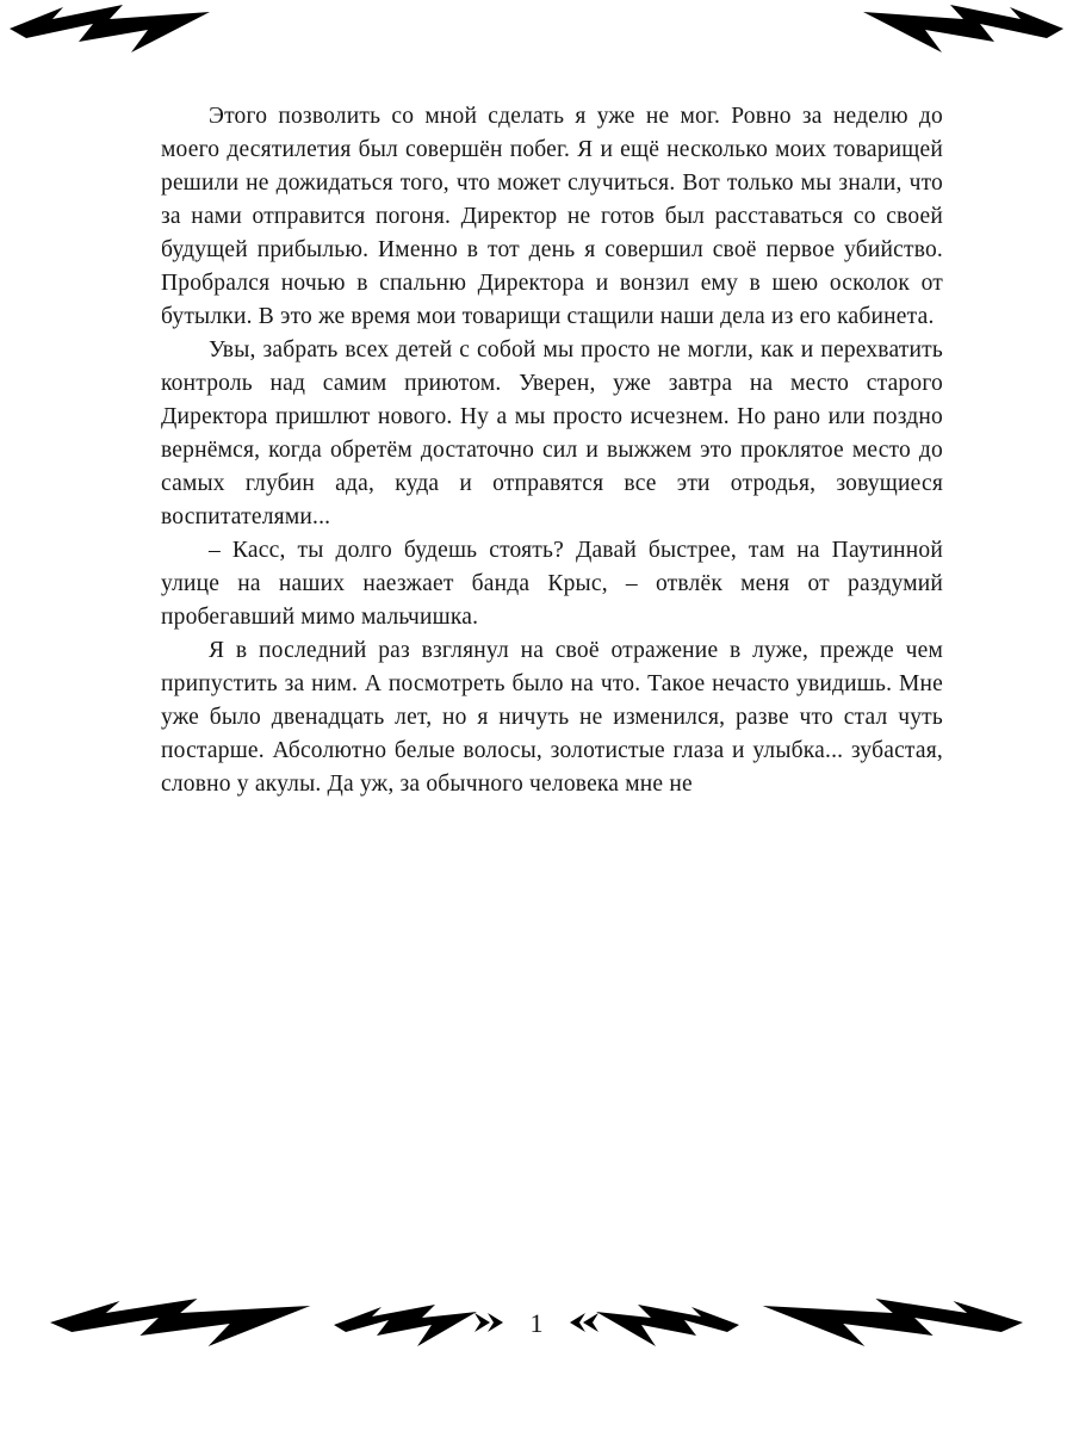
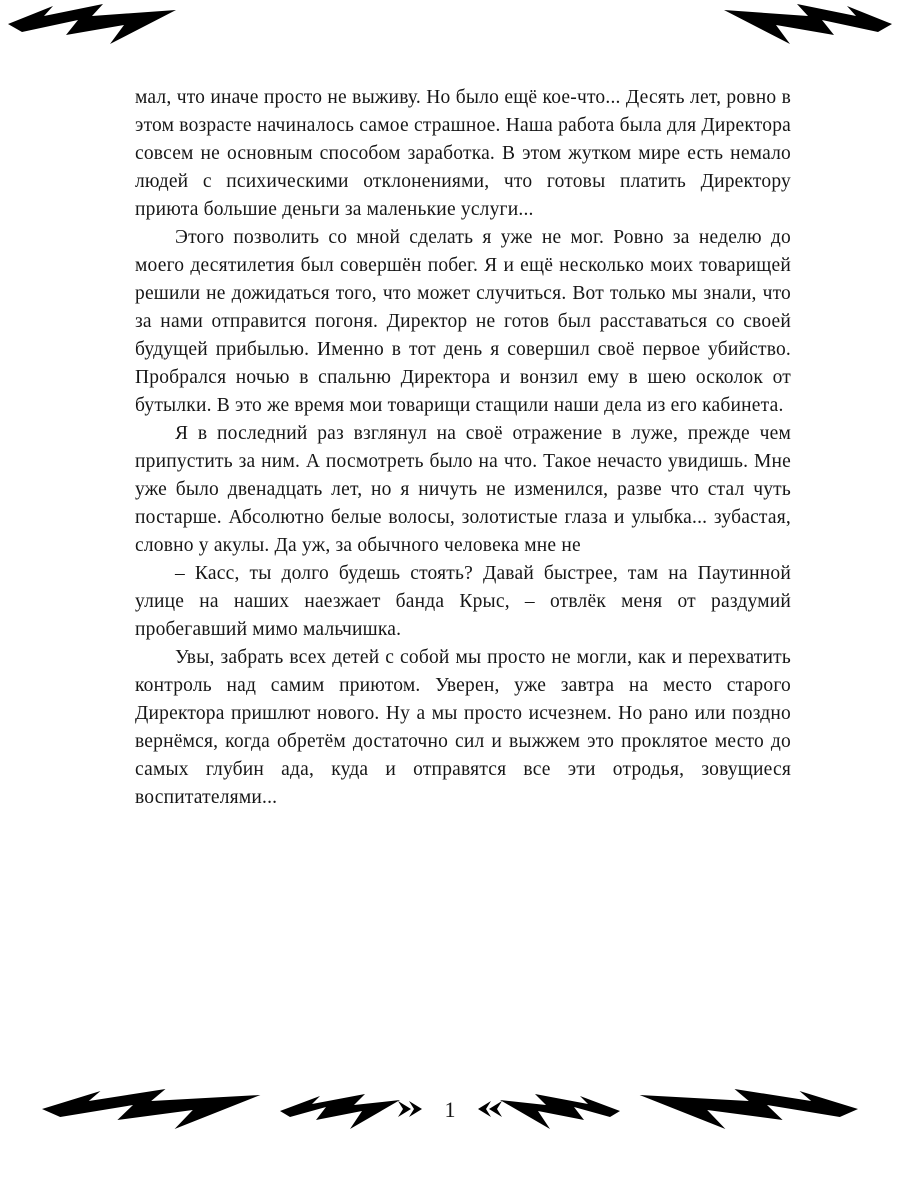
+ мал, что иначе просто не выживу. Но было ещё кое-что... Десять лет, ровно в этом возрасте начиналось самое страшное. Наша работа была для Директора совсем не основным способом заработка. В этом жутком мире есть немало людей с психическими отклонениями, что готовы платить Директору приюта большие деньги за маленькие услуги...
  Этого позволить со мной сделать я уже не мог. Ровно за неделю до моего десятилетия был совершён побег. Я и ещё несколько моих товарищей решили не дожидаться того, что может случиться. Вот только мы знали, что за нами отправится погоня. Директор не готов был расставаться со своей будущей прибылью. Именно в тот день я совершил своё первое убийство. Пробрался ночью в спальню Директора и вонзил ему в шею осколок от бутылки. В это же время мои товарищи стащили наши дела из его кабинета.
- Увы, забрать всех детей с собой мы просто не могли, как и перехватить контроль над самим приютом. Уверен, уже завтра на место старого Директора пришлют нового. Ну а мы просто исчезнем. Но рано или поздно вернёмся, когда обретём достаточно сил и выжжем это проклятое место до самых глубин ада, куда и отправятся все эти отродья, зовущиеся воспитателями...
+ Я в последний раз взглянул на своё отражение в луже, прежде чем припустить за ним. А посмотреть было на что. Такое нечасто увидишь. Мне уже было двенадцать лет, но я ничуть не изменился, разве что стал чуть постарше. Абсолютно белые волосы, золотистые глаза и улыбка... зубастая, словно у акулы. Да уж, за обычного человека мне не
  – Касс, ты долго будешь стоять? Давай быстрее, там на Паутинной улице на наших наезжает банда Крыс, – отвлёк меня от раздумий пробегавший мимо мальчишка.
- Я в последний раз взглянул на своё отражение в луже, прежде чем припустить за ним. А посмотреть было на что. Такое нечасто увидишь. Мне уже было двенадцать лет, но я ничуть не изменился, разве что стал чуть постарше. Абсолютно белые волосы, золотистые глаза и улыбка... зубастая, словно у акулы. Да уж, за обычного человека мне не
+ Увы, забрать всех детей с собой мы просто не могли, как и перехватить контроль над самим приютом. Уверен, уже завтра на место старого Директора пришлют нового. Ну а мы просто исчезнем. Но рано или поздно вернёмся, когда обретём достаточно сил и выжжем это проклятое место до самых глубин ада, куда и отправятся все эти отродья, зовущиеся воспитателями...
  1
